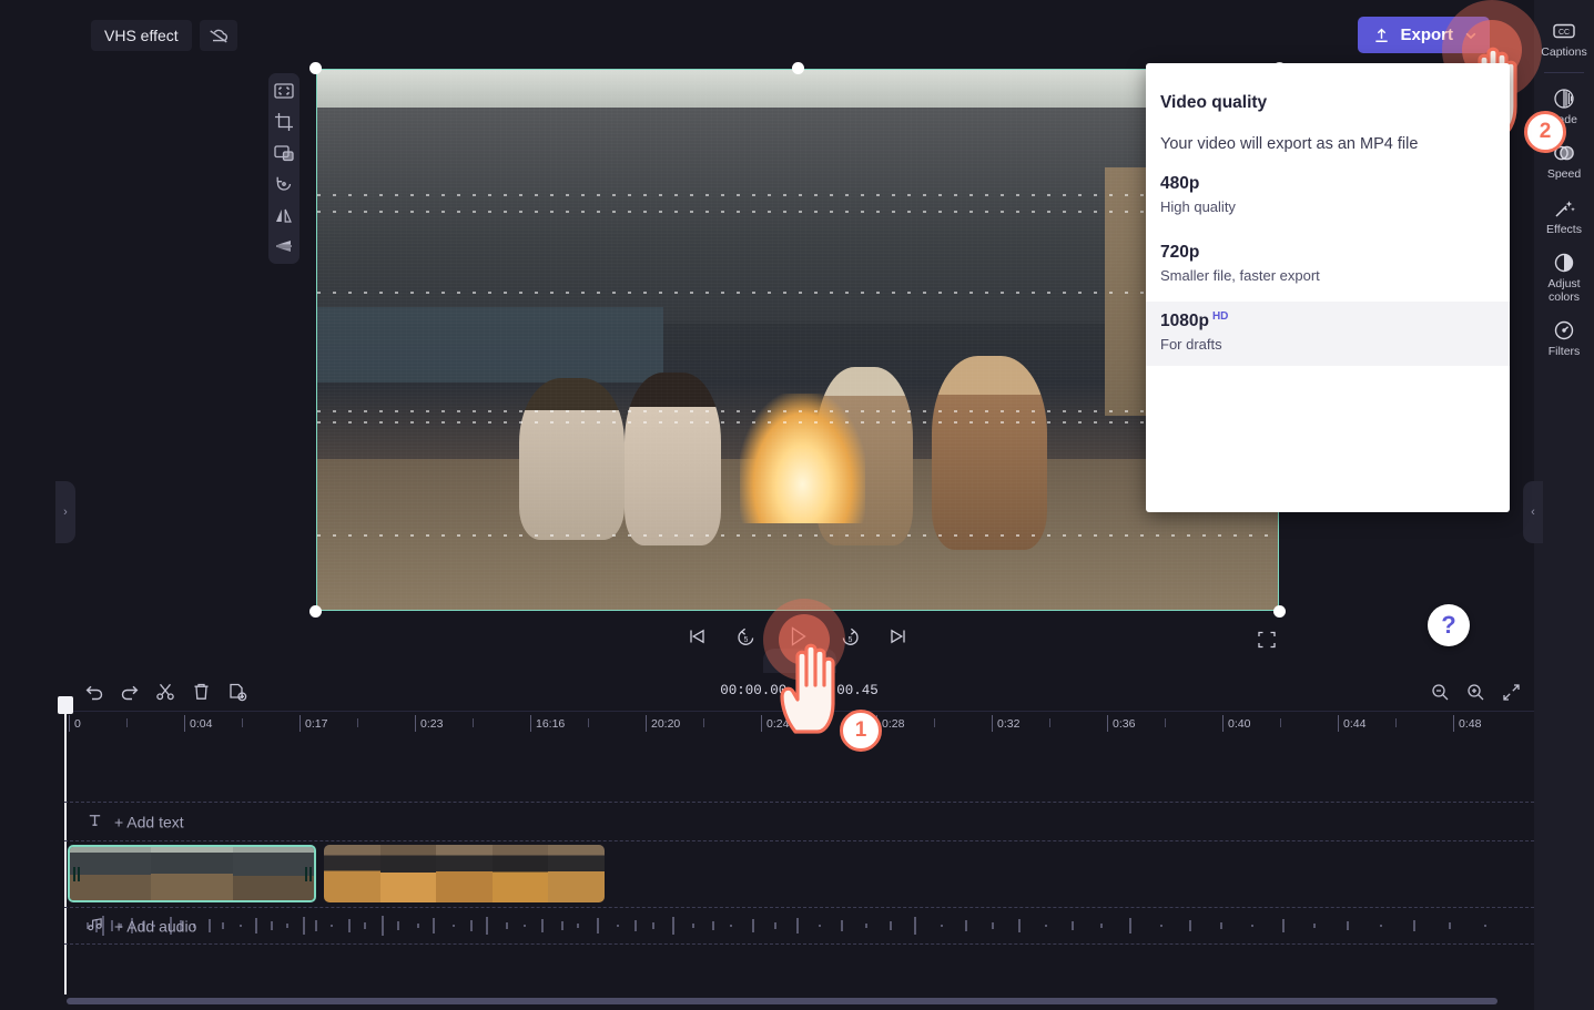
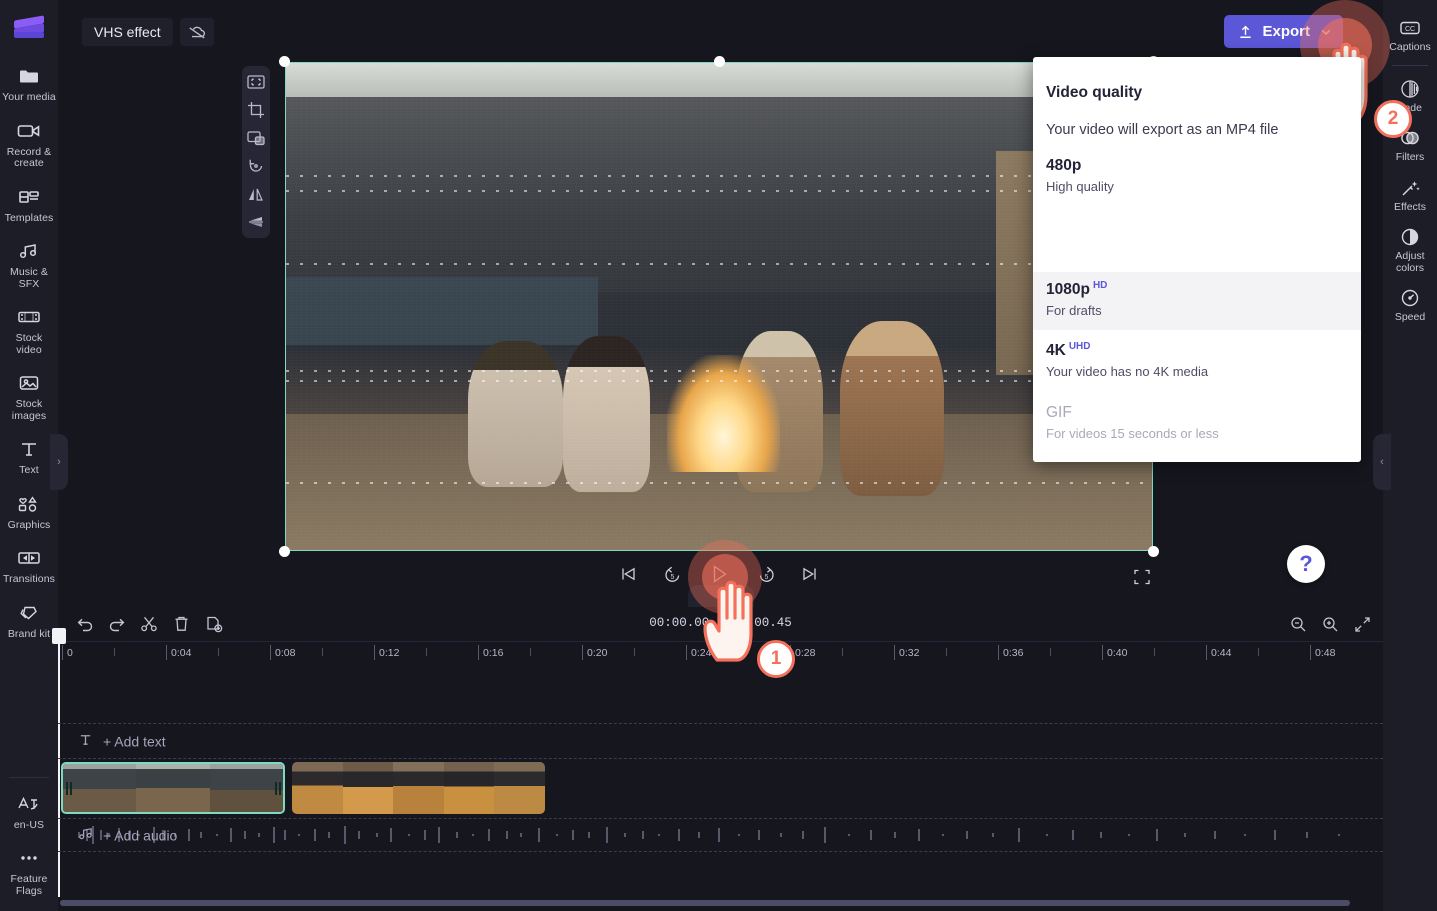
+ Your media
+ Record & create
+ Templates
+ Music & SFX
+ Stock video
+ Stock images
+ Text
+ Graphics
+ Transitions
+ Brand kit
+ en-US
+ Feature Flags
  VHS effect
  Export
  Captions
- Speed
+ Filters
  Effects
  Adjust colors
- Filters
+ Speed
  ›
  ‹
  ?
  00:00.000.45
  0
  0:04
- 0:17
+ 0:08
- 0:23
+ 0:12
- 16:16
+ 0:16
- 20:20
+ 0:20
  0:24
  0:28
  0:32
  0:36
  0:40
  0:44
  0:48
  + Add text
  + Add audio
  Video quality
  Your video will export as an MP4 file
  480p
  High quality
- 720p
- Smaller file, faster export
  1080p HD
  For drafts
+ 4K UHD
+ Your video has no 4K media
+ GIF
+ For videos 15 seconds or less
  2
  1
